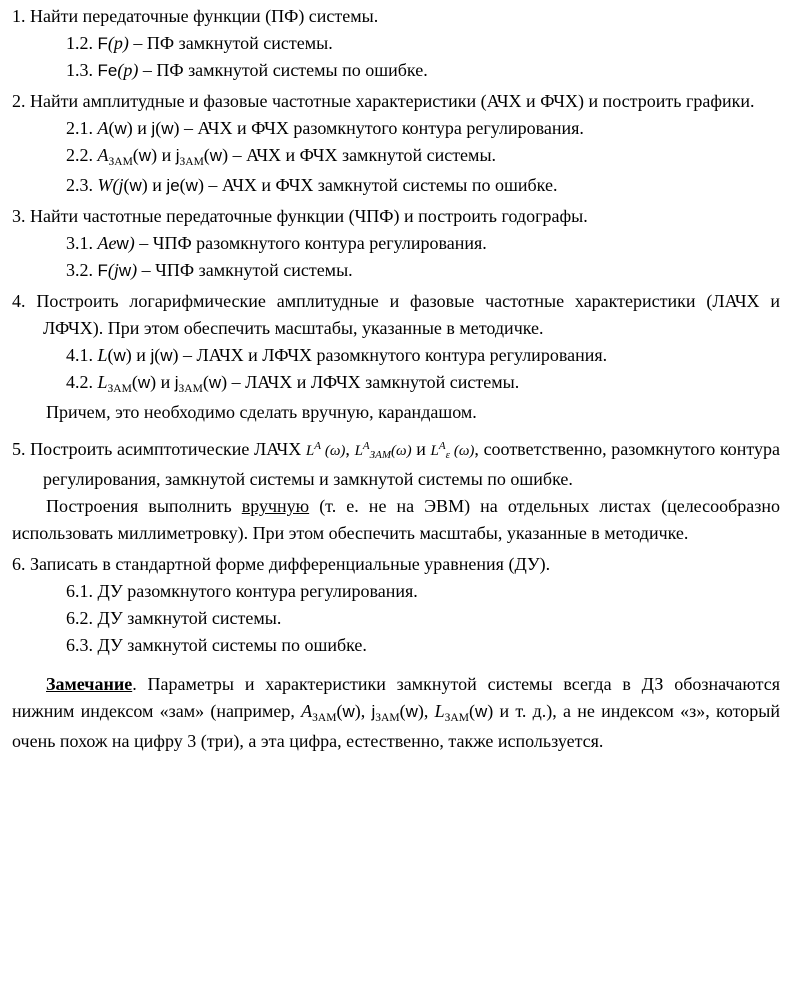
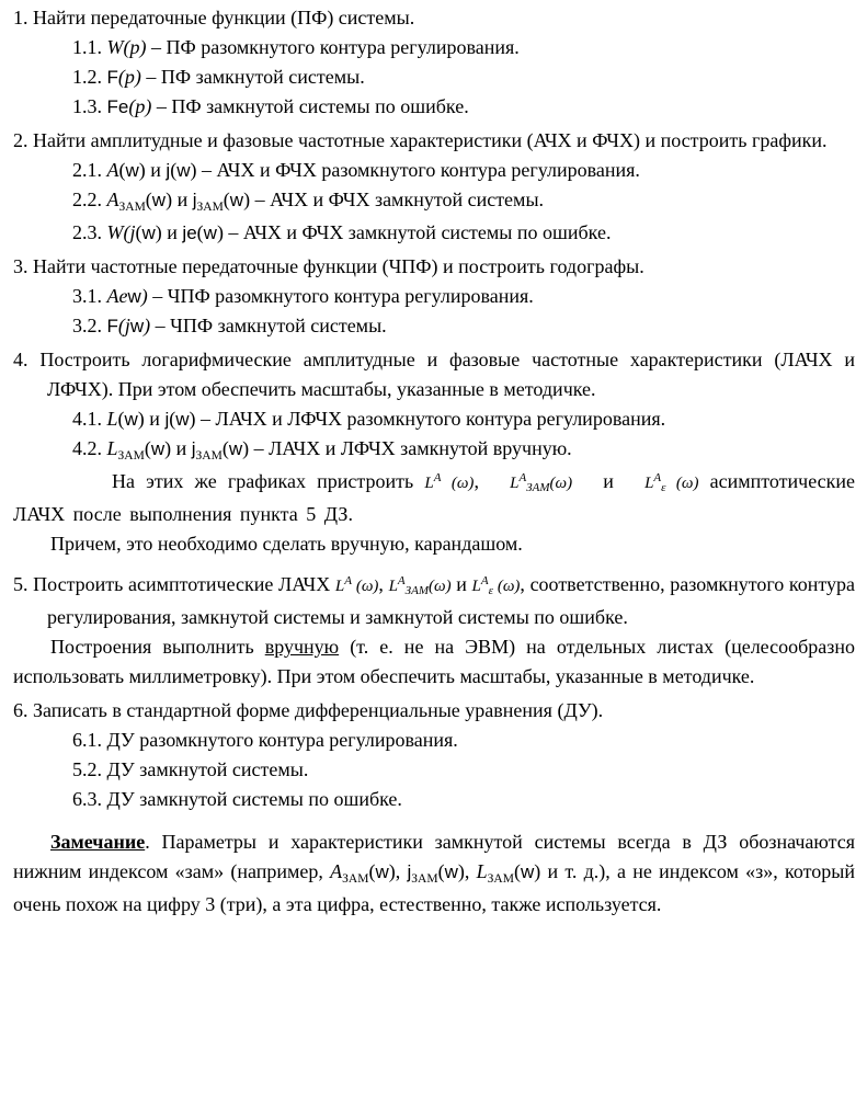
  1. Найти передаточные функции (ПФ) системы.
+ 1.1. W(p) – ПФ разомкнутого контура регулирования.
  1.2. F(p) – ПФ замкнутой системы.
  1.3. Fe(p) – ПФ замкнутой системы по ошибке.
  2. Найти амплитудные и фазовые частотные характеристики (АЧХ и ФЧХ) и построить графики.
  2.1. A(w) и j(w) – АЧХ и ФЧХ разомкнутого контура регулирования.
  2.2. AЗАМ(w) и jЗАМ(w) – АЧХ и ФЧХ замкнутой системы.
  2.3. W(j(w) и je(w) – АЧХ и ФЧХ замкнутой системы по ошибке.
  3. Найти частотные передаточные функции (ЧПФ) и построить годографы.
  3.1. Aew) – ЧПФ разомкнутого контура регулирования.
  3.2. F(jw) – ЧПФ замкнутой системы.
  4. Построить логарифмические амплитудные и фазовые частотные характеристики (ЛАЧХ и ЛФЧХ). При этом обеспечить масштабы, указанные в методичке.
  4.1. L(w) и j(w) – ЛАЧХ и ЛФЧХ разомкнутого контура регулирования.
- 4.2. LЗАМ(w) и jЗАМ(w) – ЛАЧХ и ЛФЧХ замкнутой системы.
+ 4.2. LЗАМ(w) и jЗАМ(w) – ЛАЧХ и ЛФЧХ замкнутой вручную.
+ На этих же графиках пристроить LA (ω), LAЗАМ(ω) и LAε (ω) асимптотические ЛАЧХ после выполнения пункта 5 ДЗ.
  Причем, это необходимо сделать вручную, карандашом.
  5. Построить асимптотические ЛАЧХ LA (ω), LAЗАМ(ω) и LAε (ω), соответственно, разомкнутого контура регулирования, замкнутой системы и замкнутой системы по ошибке.
  Построения выполнить вручную (т. е. не на ЭВМ) на отдельных листах (целесообразно использовать миллиметровку). При этом обеспечить масштабы, указанные в методичке.
  6. Записать в стандартной форме дифференциальные уравнения (ДУ).
  6.1. ДУ разомкнутого контура регулирования.
- 6.2. ДУ замкнутой системы.
+ 5.2. ДУ замкнутой системы.
  6.3. ДУ замкнутой системы по ошибке.
  Замечание. Параметры и характеристики замкнутой системы всегда в ДЗ обозначаются нижним индексом «зам» (например, AЗАМ(w), jЗАМ(w), LЗАМ(w) и т. д.), а не индексом «з», который очень похож на цифру 3 (три), а эта цифра, естественно, также используется.
